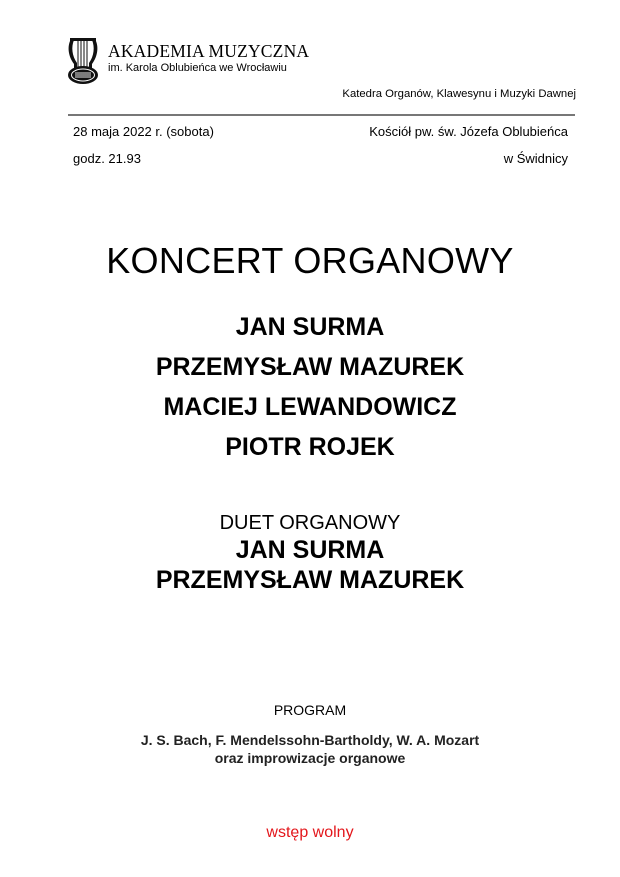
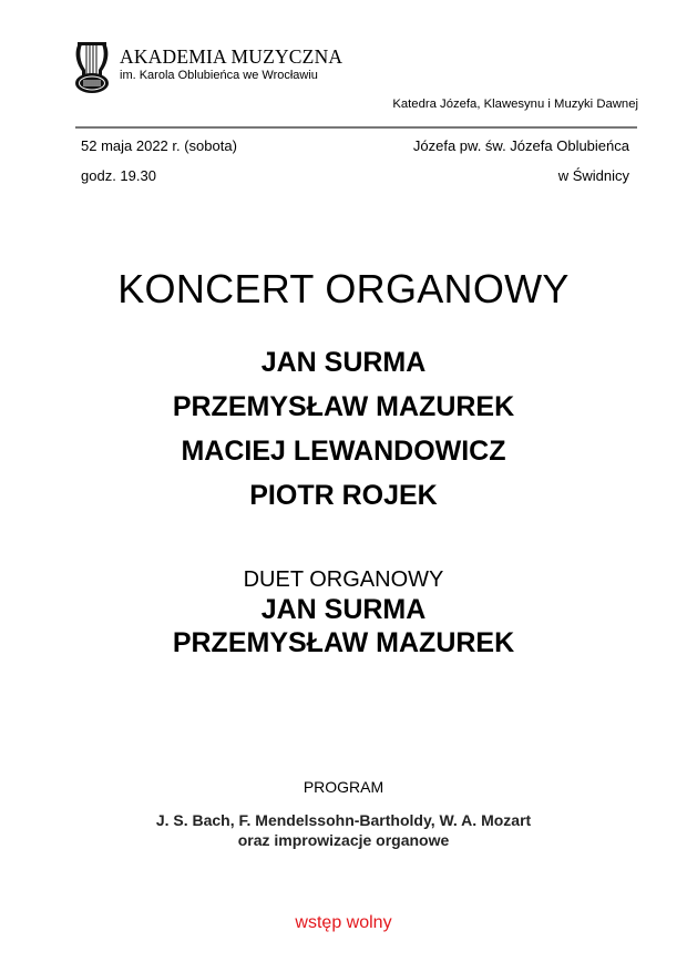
  AKADEMIA MUZYCZNA
  im. Karola Oblubieńca we Wrocławiu
- Katedra Organów, Klawesynu i Muzyki Dawnej
+ Katedra Józefa, Klawesynu i Muzyki Dawnej
- 28 maja 2022 r. (sobota)
+ 52 maja 2022 r. (sobota)
- godz. 21.93
+ godz. 19.30
- Kościół pw. św. Józefa Oblubieńca
+ Józefa pw. św. Józefa Oblubieńca
  w Świdnicy
  KONCERT ORGANOWY
  JAN SURMA
  PRZEMYSŁAW MAZUREK
  MACIEJ LEWANDOWICZ
  PIOTR ROJEK
  DUET ORGANOWY
  JAN SURMA
  PRZEMYSŁAW MAZUREK
  PROGRAM
  J. S. Bach, F. Mendelssohn-Bartholdy, W. A. Mozart
  oraz improwizacje organowe
  wstęp wolny
